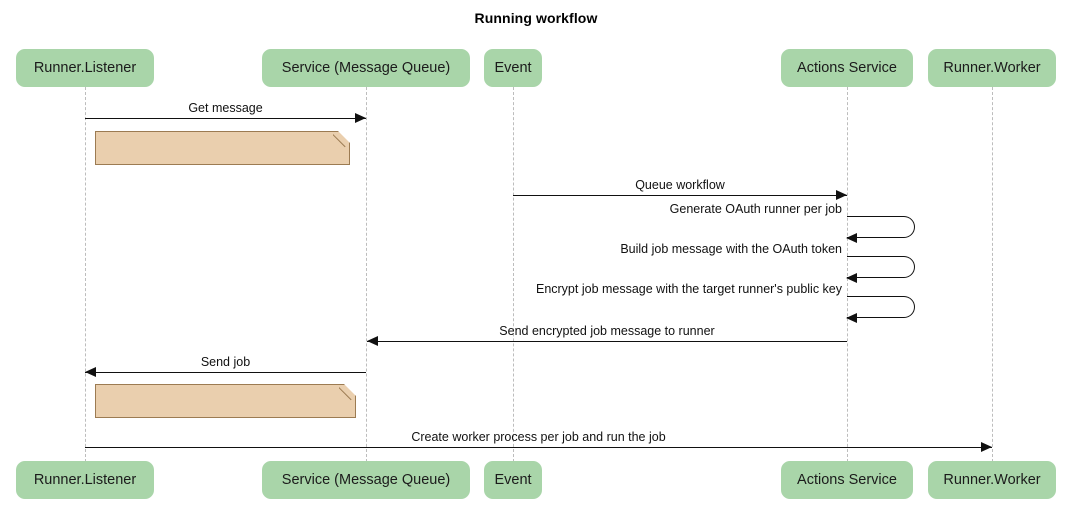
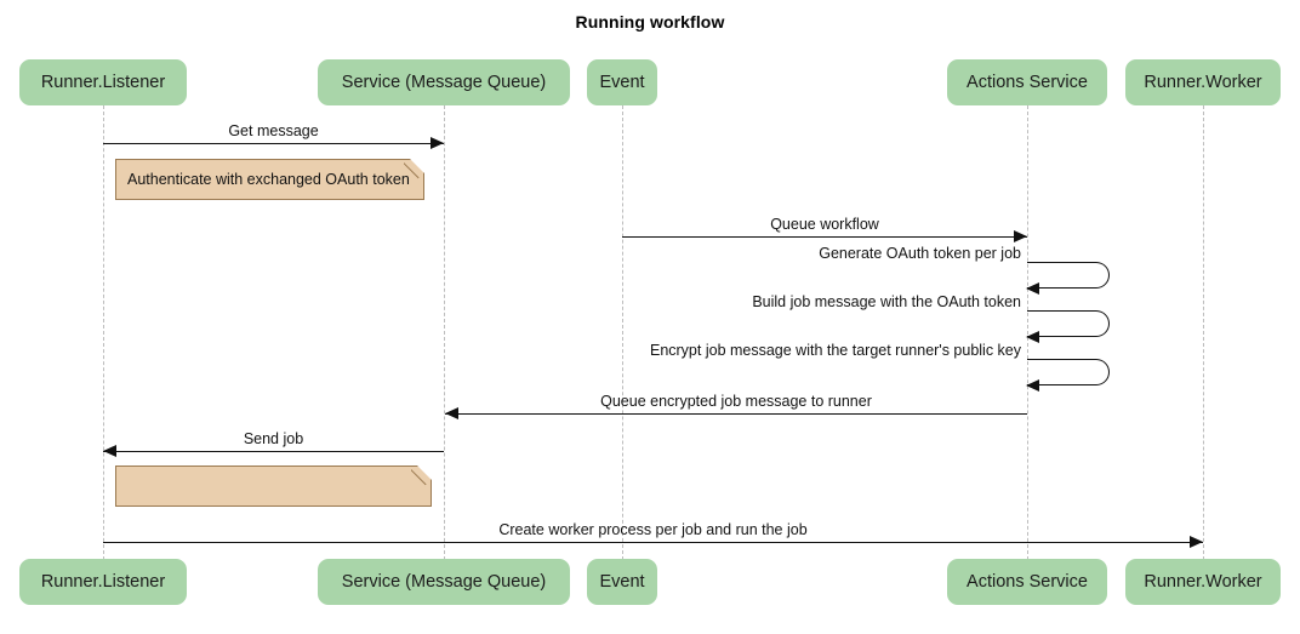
  Running workflow
  Get message
  Queue workflow
- Generate OAuth runner per job
+ Generate OAuth token per job
  Build job message with the OAuth token
  Encrypt job message with the target runner's public key
- Send encrypted job message to runner
+ Queue encrypted job message to runner
  Send job
  Create worker process per job and run the job
+ Authenticate with exchanged OAuth token
  Runner.Listener
  Service (Message Queue)
  Event
  Actions Service
  Runner.Worker
  Runner.Listener
  Service (Message Queue)
  Event
  Actions Service
  Runner.Worker
